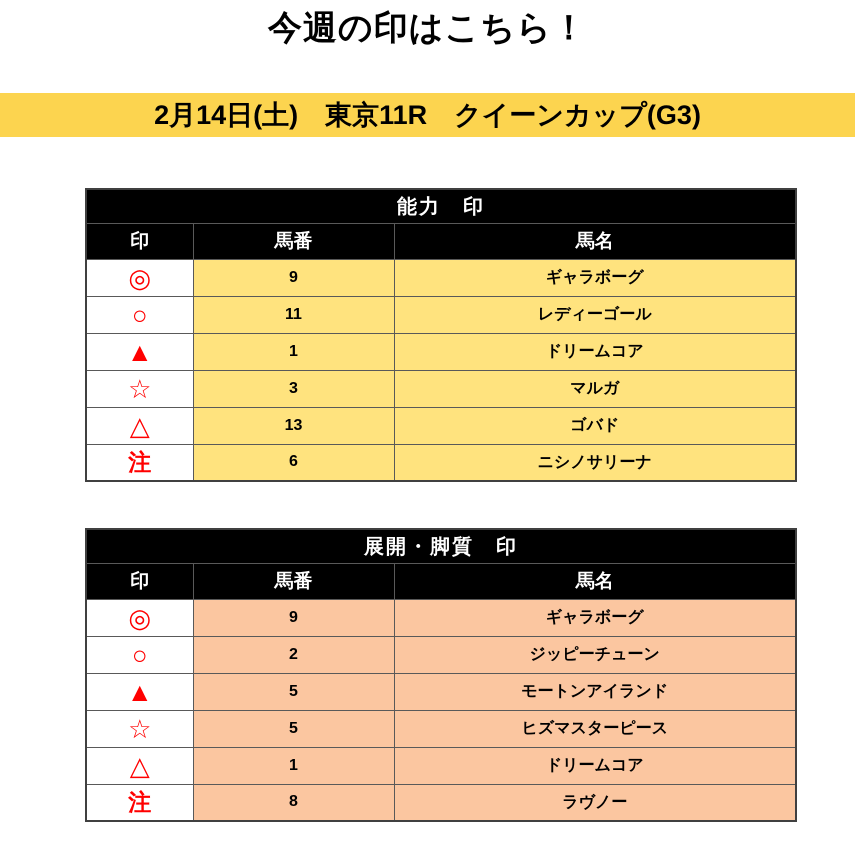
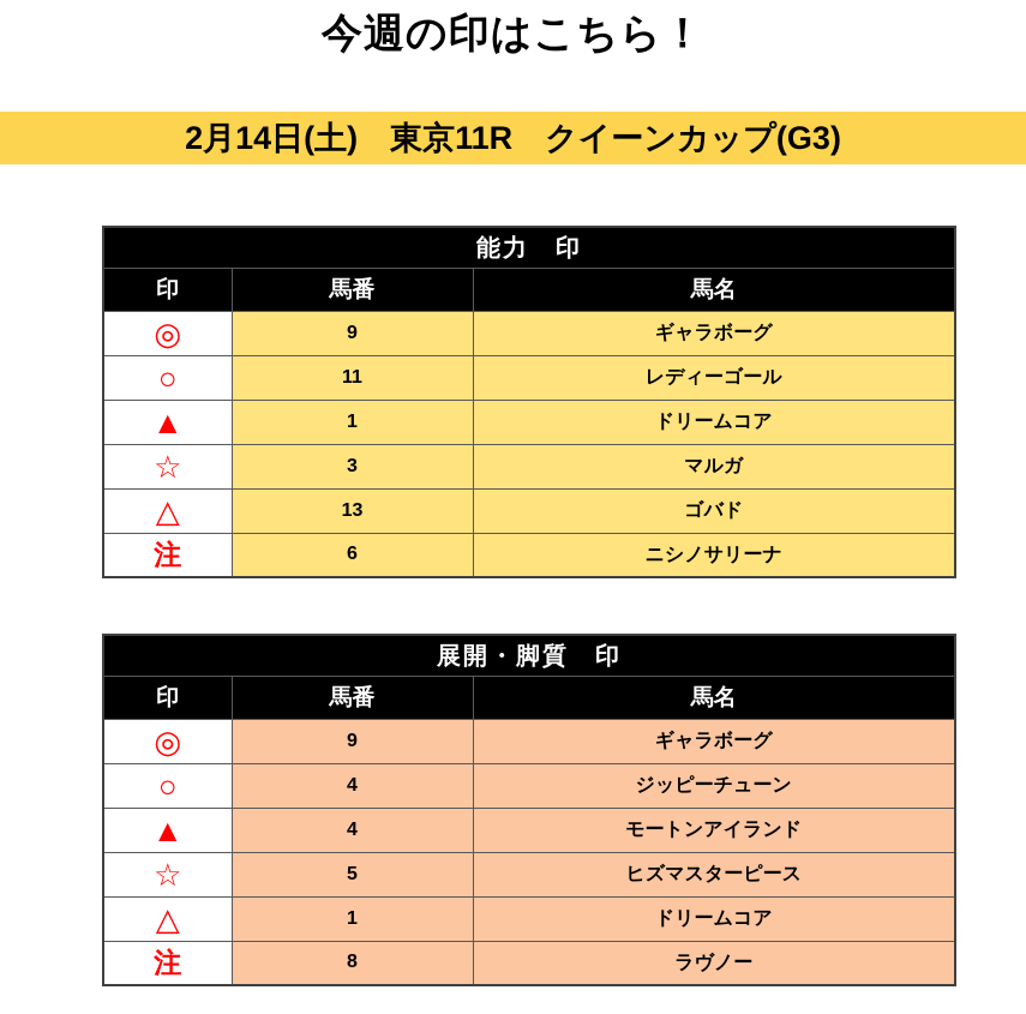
  今週の印はこちら！
  2月14日(土) 東京11R クイーンカップ(G3)
  能力 印
  印	馬番	馬名
  ◎	9	ギャラボーグ
  ○	11	レディーゴール
  ▲	1	ドリームコア
  ☆	3	マルガ
  △	13	ゴバド
  注	6	ニシノサリーナ
  展開・脚質 印
  印	馬番	馬名
  ◎	9	ギャラボーグ
- ○	2	ジッピーチューン
+ ○	4	ジッピーチューン
- ▲	5	モートンアイランド
+ ▲	4	モートンアイランド
  ☆	5	ヒズマスターピース
  △	1	ドリームコア
  注	8	ラヴノー
